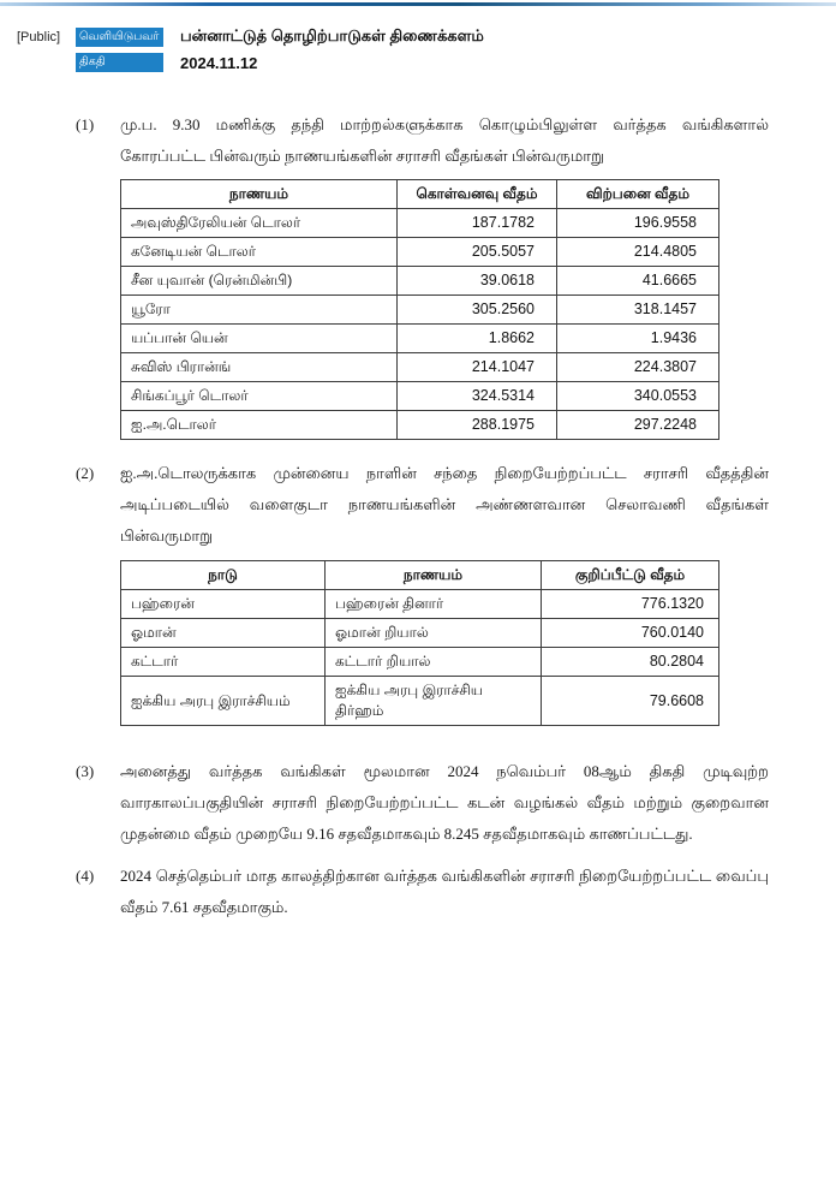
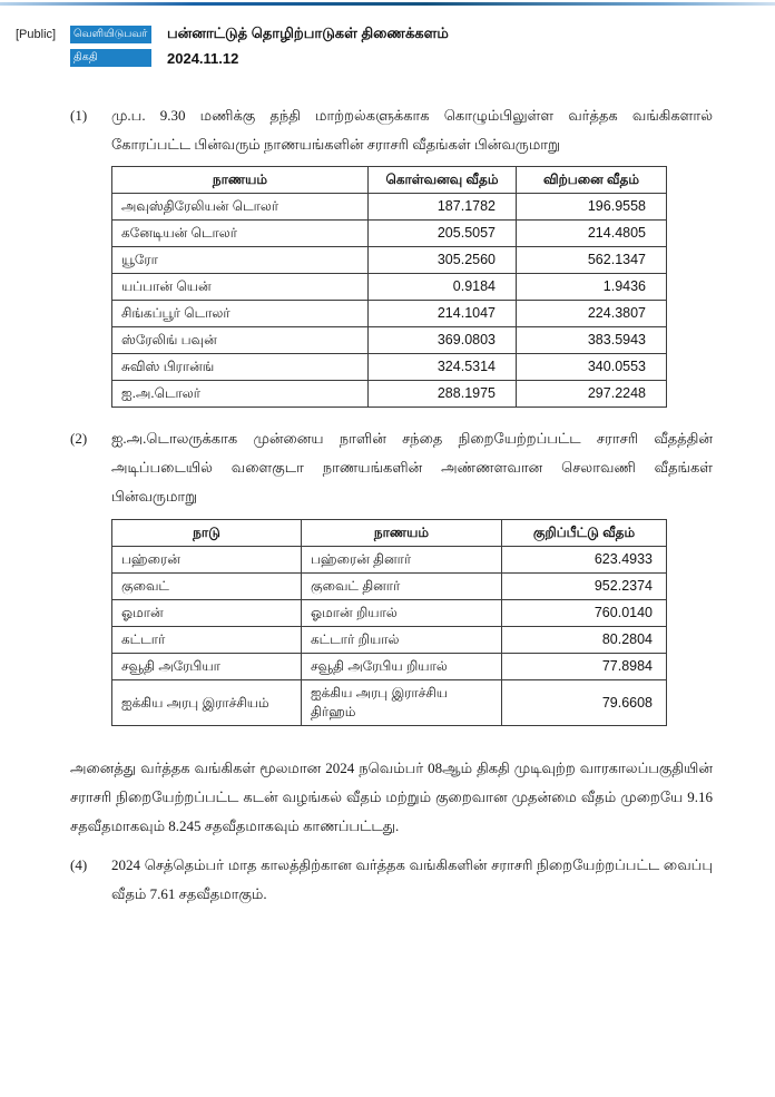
  [Public]
  வெளியிடுபவர்
  பன்னாட்டுத் தொழிற்பாடுகள் திணைக்களம்
  திகதி
  2024.11.12
  (1)
  மு.ப. 9.30 மணிக்கு தந்தி மாற்றல்களுக்காக கொழும்பிலுள்ள வர்த்தக வங்கிகளால் கோரப்பட்ட பின்வரும் நாணயங்களின் சராசரி வீதங்கள் பின்வருமாறு
  நாணயம்	கொள்வனவு வீதம்	விற்பனை வீதம்
  அவுஸ்திரேலியன் டொலர்	187.1782	196.9558
  கனேடியன் டொலர்	205.5057	214.4805
- சீன யுவான் (ரென்மின்பி)	39.0618	41.6665
- யூரோ	305.2560	318.1457
+ யூரோ	305.2560	562.1347
- யப்பான் யென்	1.8662	1.9436
+ யப்பான் யென்	0.9184	1.9436
- சுவிஸ் பிரான்ங்	214.1047	224.3807
+ சிங்கப்பூர் டொலர்	214.1047	224.3807
+ ஸ்ரேலிங் பவுன்	369.0803	383.5943
- சிங்கப்பூர் டொலர்	324.5314	340.0553
+ சுவிஸ் பிரான்ங்	324.5314	340.0553
  ஐ.அ.டொலர்	288.1975	297.2248
  (2)
  ஐ.அ.டொலருக்காக முன்னைய நாளின் சந்தை நிறையேற்றப்பட்ட சராசரி வீதத்தின் அடிப்படையில் வளைகுடா நாணயங்களின் அண்ணளவான செலாவணி வீதங்கள் பின்வருமாறு
  நாடு	நாணயம்	குறிப்பீட்டு வீதம்
- பஹ்ரைன்	பஹ்ரைன் தினார்	776.1320
+ பஹ்ரைன்	பஹ்ரைன் தினார்	623.4933
+ குவைட்	குவைட் தினார்	952.2374
  ஓமான்	ஓமான் றியால்	760.0140
  கட்டார்	கட்டார் றியால்	80.2804
+ சவூதி அரேபியா	சவூதி அரேபிய றியால்	77.8984
  ஐக்கிய அரபு இராச்சியம்	ஐக்கிய அரபு இராச்சிய திர்ஹம்	79.6608
- (3)
  அனைத்து வர்த்தக வங்கிகள் மூலமான 2024 நவெம்பர் 08ஆம் திகதி முடிவுற்ற வாரகாலப்பகுதியின் சராசரி நிறையேற்றப்பட்ட கடன் வழங்கல் வீதம் மற்றும் குறைவான முதன்மை வீதம் முறையே 9.16 சதவீதமாகவும் 8.245 சதவீதமாகவும் காணப்பட்டது.
  (4)
  2024 செத்தெம்பர் மாத காலத்திற்கான வர்த்தக வங்கிகளின் சராசரி நிறையேற்றப்பட்ட வைப்பு வீதம் 7.61 சதவீதமாகும்.
